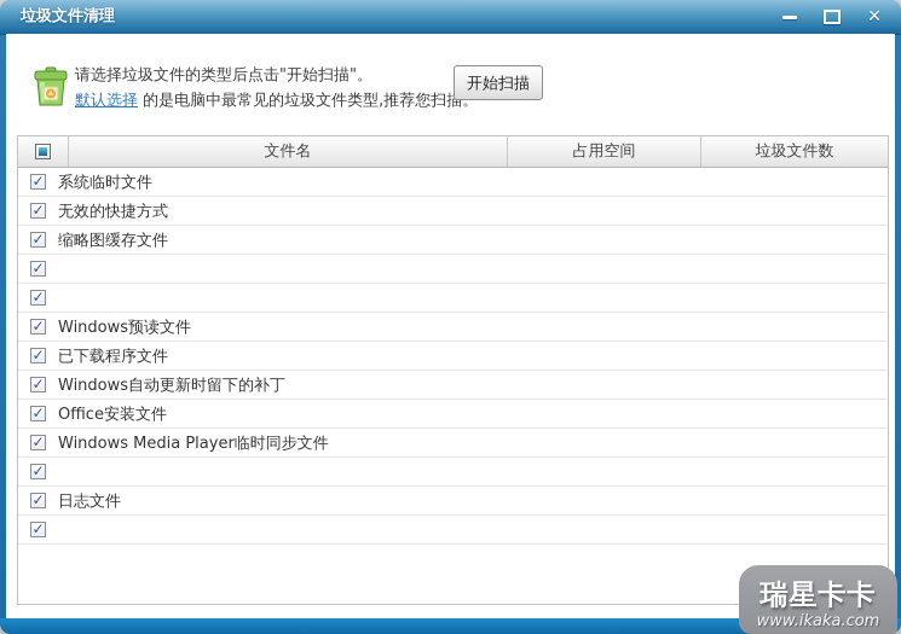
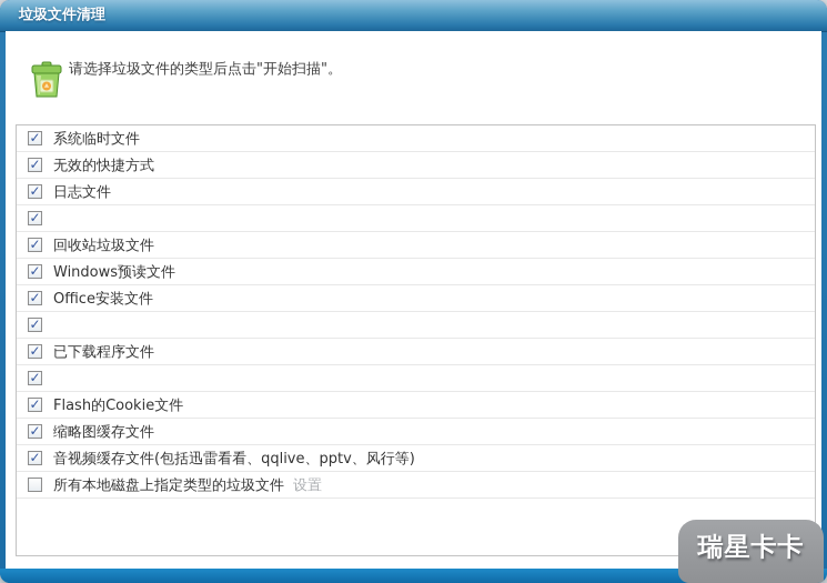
  垃圾文件清理
- ✕
  请选择垃圾文件的类型后点击"开始扫描"。
- 默认选择 的是电脑中最常见的垃圾文件类型,推荐您扫描。
- 开始扫描
- 文件名
- 占用空间
- 垃圾文件数
  ✓
  系统临时文件
  ✓
  无效的快捷方式
  ✓
- 缩略图缓存文件
+ 日志文件
  ✓
  ✓
+ 回收站垃圾文件
  ✓
  Windows预读文件
  ✓
- 已下载程序文件
+ Office安装文件
  ✓
- Windows自动更新时留下的补丁
  ✓
- Office安装文件
+ 已下载程序文件
  ✓
- Windows Media Player临时同步文件
  ✓
+ Flash的Cookie文件
  ✓
- 日志文件
+ 缩略图缓存文件
  ✓
+ 音视频缓存文件(包括迅雷看看、qqlive、pptv、风行等)
+ 所有本地磁盘上指定类型的垃圾文件
+ 设置
  瑞星卡卡
- www.ikaka.com
